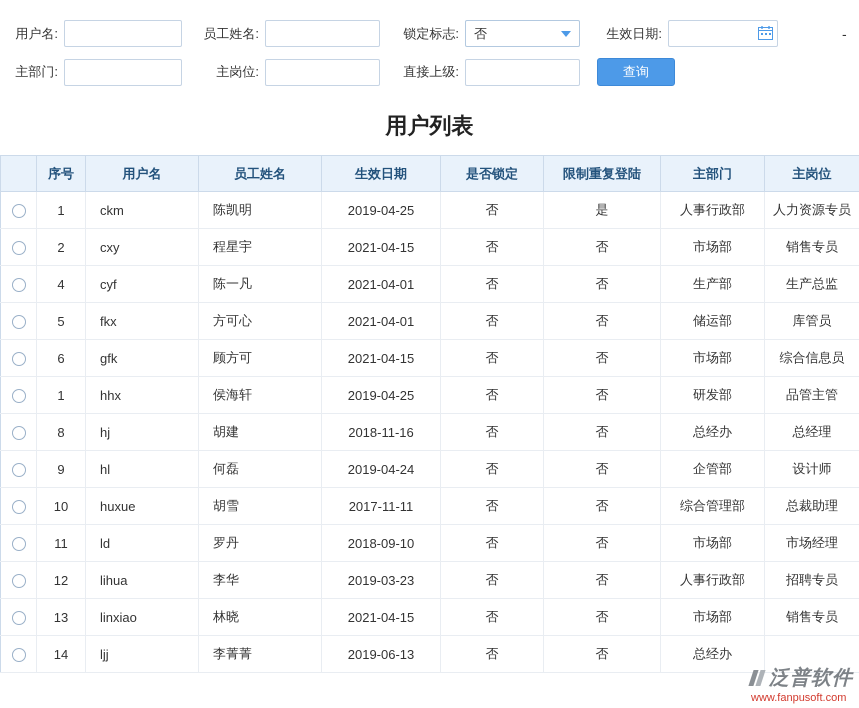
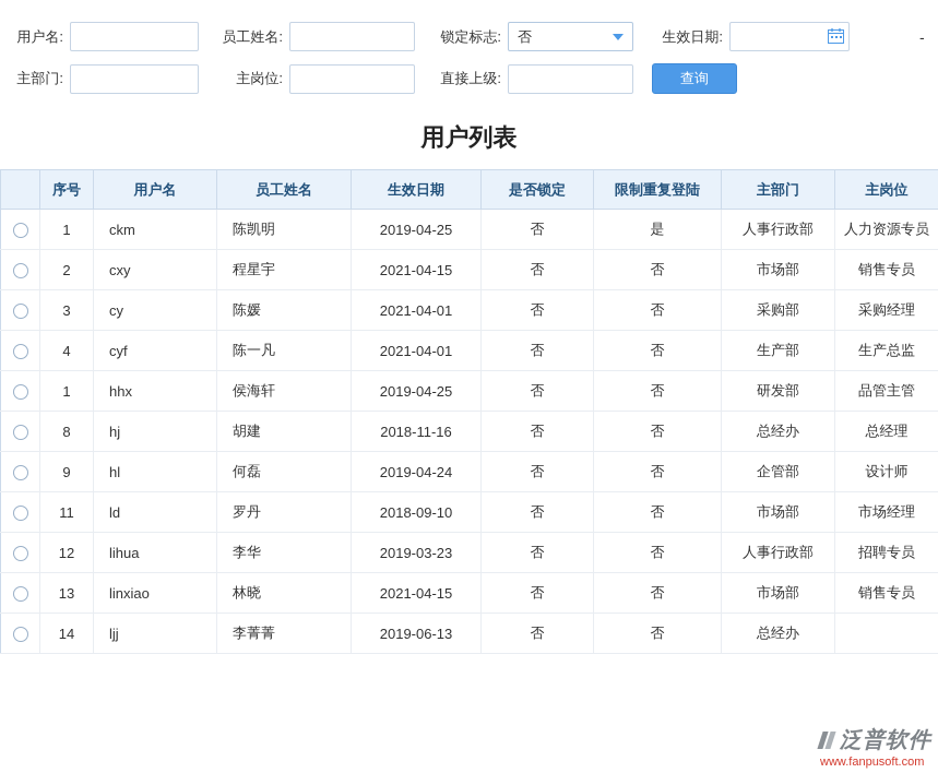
  用户名:
  员工姓名:
  锁定标志:
  否
  生效日期:
  -
  主部门:
  主岗位:
  直接上级:
  查询
  用户列表
  	序号	用户名	员工姓名	生效日期	是否锁定	限制重复登陆	主部门	主岗位
  	1	ckm	陈凯明	2019-04-25	否	是	人事行政部	人力资源专员
  	2	cxy	程星宇	2021-04-15	否	否	市场部	销售专员
+ 	3	cy	陈媛	2021-04-01	否	否	采购部	采购经理
  	4	cyf	陈一凡	2021-04-01	否	否	生产部	生产总监
- 	5	fkx	方可心	2021-04-01	否	否	储运部	库管员
- 	6	gfk	顾方可	2021-04-15	否	否	市场部	综合信息员
  	1	hhx	侯海轩	2019-04-25	否	否	研发部	品管主管
  	8	hj	胡建	2018-11-16	否	否	总经办	总经理
  	9	hl	何磊	2019-04-24	否	否	企管部	设计师
- 	10	huxue	胡雪	2017-11-11	否	否	综合管理部	总裁助理
  	11	ld	罗丹	2018-09-10	否	否	市场部	市场经理
  	12	lihua	李华	2019-03-23	否	否	人事行政部	招聘专员
  	13	linxiao	林晓	2021-04-15	否	否	市场部	销售专员
  	14	ljj	李菁菁	2019-06-13	否	否	总经办
  泛普软件
  www.fanpusoft.com
